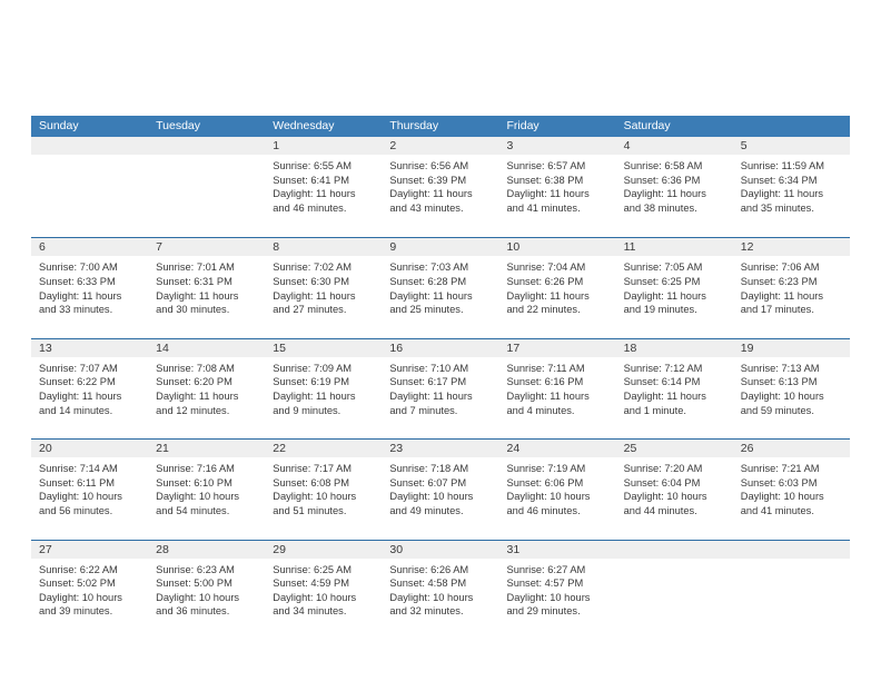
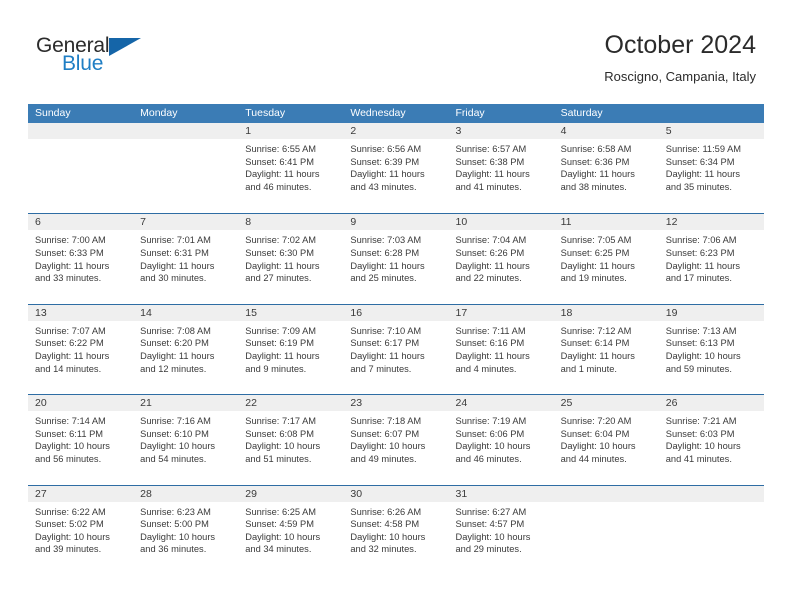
+ General
+ Blue
+ October 2024
+ Roscigno, Campania, Italy
  Sunday
+ Monday
  Tuesday
  Wednesday
- Thursday
  Friday
  Saturday
  1
  Sunrise: 6:55 AM
  Sunset: 6:41 PM
  Daylight: 11 hours
  and 46 minutes.
  2
  Sunrise: 6:56 AM
  Sunset: 6:39 PM
  Daylight: 11 hours
  and 43 minutes.
  3
  Sunrise: 6:57 AM
  Sunset: 6:38 PM
  Daylight: 11 hours
  and 41 minutes.
  4
  Sunrise: 6:58 AM
  Sunset: 6:36 PM
  Daylight: 11 hours
  and 38 minutes.
  5
  Sunrise: 11:59 AM
  Sunset: 6:34 PM
  Daylight: 11 hours
  and 35 minutes.
  6
  Sunrise: 7:00 AM
  Sunset: 6:33 PM
  Daylight: 11 hours
  and 33 minutes.
  7
  Sunrise: 7:01 AM
  Sunset: 6:31 PM
  Daylight: 11 hours
  and 30 minutes.
  8
  Sunrise: 7:02 AM
  Sunset: 6:30 PM
  Daylight: 11 hours
  and 27 minutes.
  9
  Sunrise: 7:03 AM
  Sunset: 6:28 PM
  Daylight: 11 hours
  and 25 minutes.
  10
  Sunrise: 7:04 AM
  Sunset: 6:26 PM
  Daylight: 11 hours
  and 22 minutes.
  11
  Sunrise: 7:05 AM
  Sunset: 6:25 PM
  Daylight: 11 hours
  and 19 minutes.
  12
  Sunrise: 7:06 AM
  Sunset: 6:23 PM
  Daylight: 11 hours
  and 17 minutes.
  13
  Sunrise: 7:07 AM
  Sunset: 6:22 PM
  Daylight: 11 hours
  and 14 minutes.
  14
  Sunrise: 7:08 AM
  Sunset: 6:20 PM
  Daylight: 11 hours
  and 12 minutes.
  15
  Sunrise: 7:09 AM
  Sunset: 6:19 PM
  Daylight: 11 hours
  and 9 minutes.
  16
  Sunrise: 7:10 AM
  Sunset: 6:17 PM
  Daylight: 11 hours
  and 7 minutes.
  17
  Sunrise: 7:11 AM
  Sunset: 6:16 PM
  Daylight: 11 hours
  and 4 minutes.
  18
  Sunrise: 7:12 AM
  Sunset: 6:14 PM
  Daylight: 11 hours
  and 1 minute.
  19
  Sunrise: 7:13 AM
  Sunset: 6:13 PM
  Daylight: 10 hours
  and 59 minutes.
  20
  Sunrise: 7:14 AM
  Sunset: 6:11 PM
  Daylight: 10 hours
  and 56 minutes.
  21
  Sunrise: 7:16 AM
  Sunset: 6:10 PM
  Daylight: 10 hours
  and 54 minutes.
  22
  Sunrise: 7:17 AM
  Sunset: 6:08 PM
  Daylight: 10 hours
  and 51 minutes.
  23
  Sunrise: 7:18 AM
  Sunset: 6:07 PM
  Daylight: 10 hours
  and 49 minutes.
  24
  Sunrise: 7:19 AM
  Sunset: 6:06 PM
  Daylight: 10 hours
  and 46 minutes.
  25
  Sunrise: 7:20 AM
  Sunset: 6:04 PM
  Daylight: 10 hours
  and 44 minutes.
  26
  Sunrise: 7:21 AM
  Sunset: 6:03 PM
  Daylight: 10 hours
  and 41 minutes.
  27
  Sunrise: 6:22 AM
  Sunset: 5:02 PM
  Daylight: 10 hours
  and 39 minutes.
  28
  Sunrise: 6:23 AM
  Sunset: 5:00 PM
  Daylight: 10 hours
  and 36 minutes.
  29
  Sunrise: 6:25 AM
  Sunset: 4:59 PM
  Daylight: 10 hours
  and 34 minutes.
  30
  Sunrise: 6:26 AM
  Sunset: 4:58 PM
  Daylight: 10 hours
  and 32 minutes.
  31
  Sunrise: 6:27 AM
  Sunset: 4:57 PM
  Daylight: 10 hours
  and 29 minutes.
